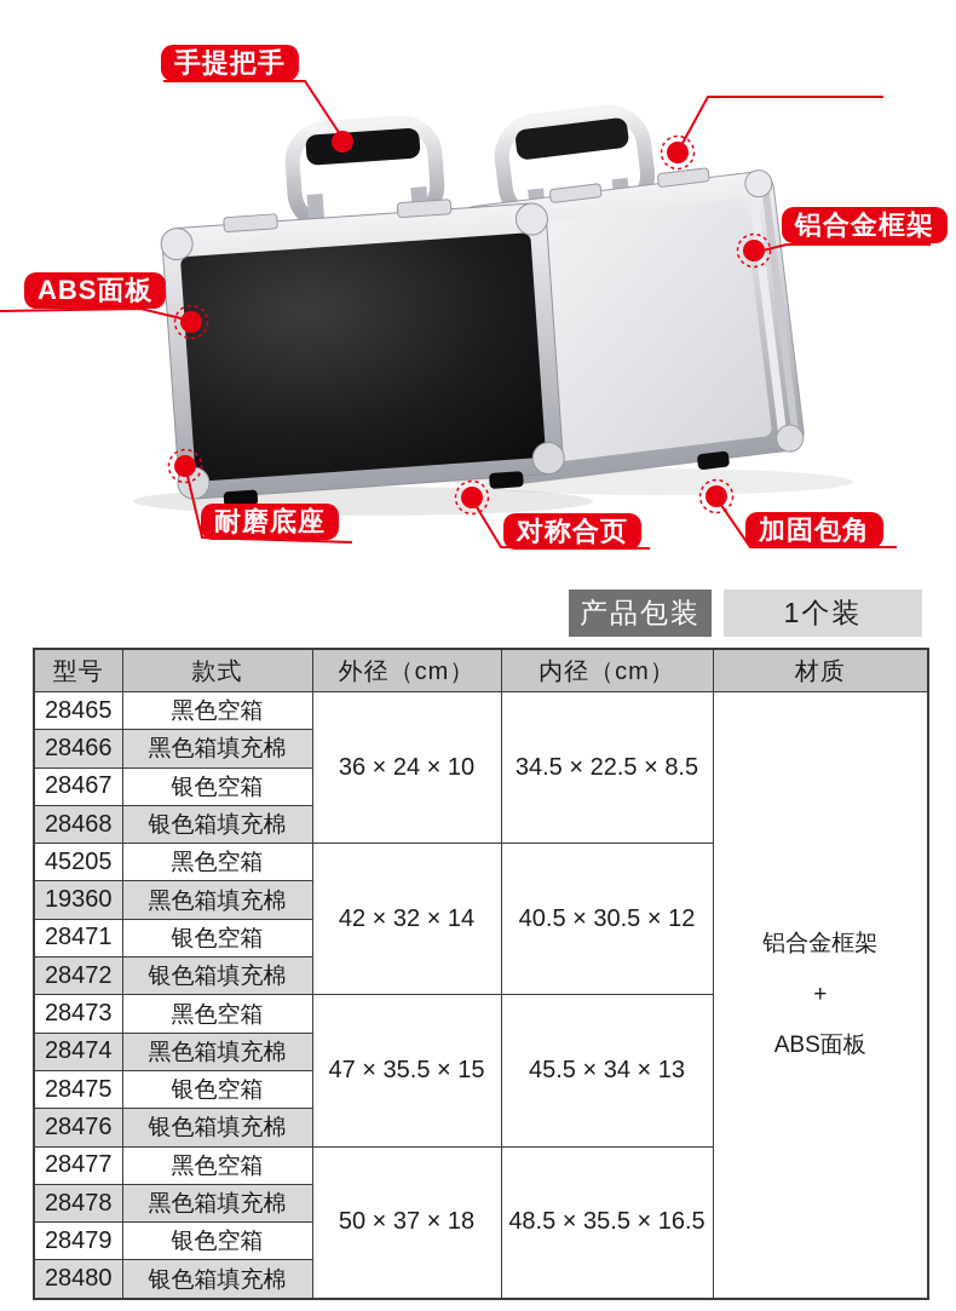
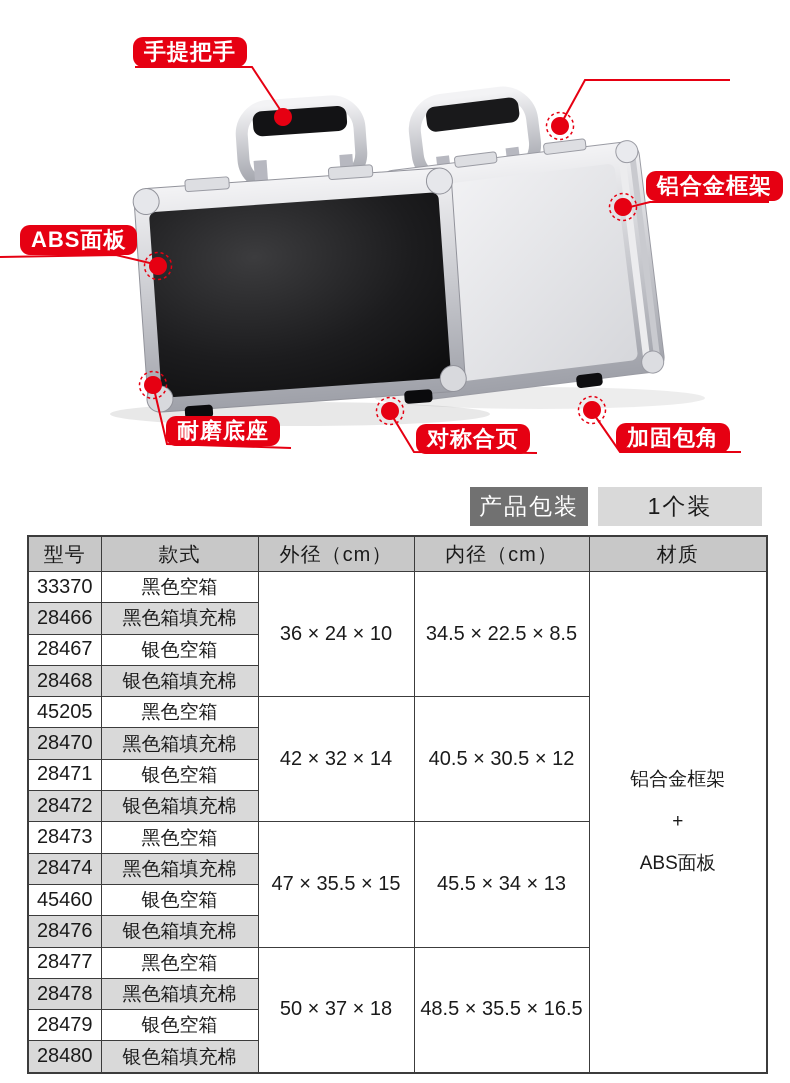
  手提把手
  铝合金框架
  ABS面板
  耐磨底座
  对称合页
  加固包角
  产品包装
  1个装
  型号	款式	外径（cm）	内径（cm）	材质
- 28465	黑色空箱	36 × 24 × 10	34.5 × 22.5 × 8.5	铝合金框架 + ABS面板
+ 33370	黑色空箱	36 × 24 × 10	34.5 × 22.5 × 8.5	铝合金框架 + ABS面板
  28466	黑色箱填充棉
  28467	银色空箱
  28468	银色箱填充棉
  45205	黑色空箱	42 × 32 × 14	40.5 × 30.5 × 12
- 19360	黑色箱填充棉
+ 28470	黑色箱填充棉
  28471	银色空箱
  28472	银色箱填充棉
  28473	黑色空箱	47 × 35.5 × 15	45.5 × 34 × 13
  28474	黑色箱填充棉
- 28475	银色空箱
+ 45460	银色空箱
  28476	银色箱填充棉
  28477	黑色空箱	50 × 37 × 18	48.5 × 35.5 × 16.5
  28478	黑色箱填充棉
  28479	银色空箱
  28480	银色箱填充棉
